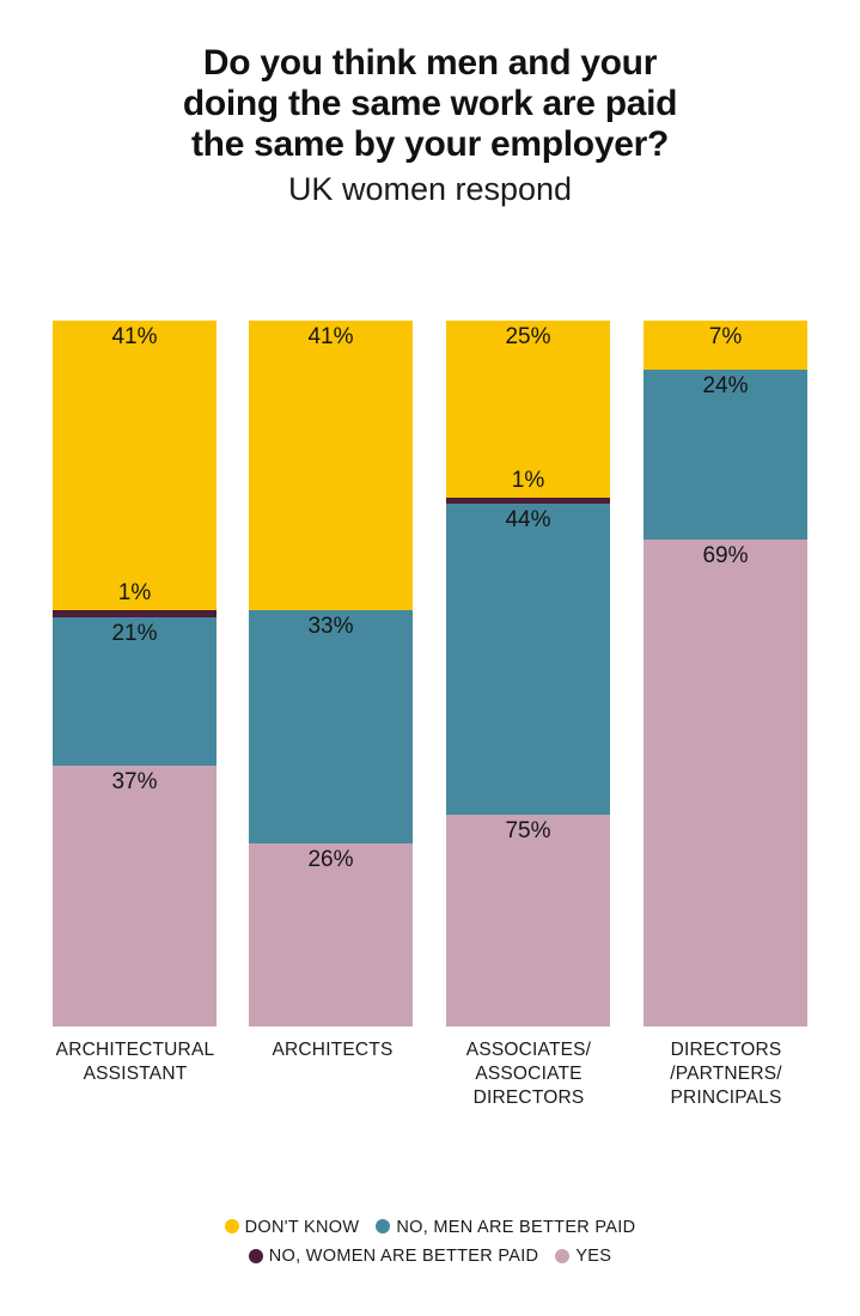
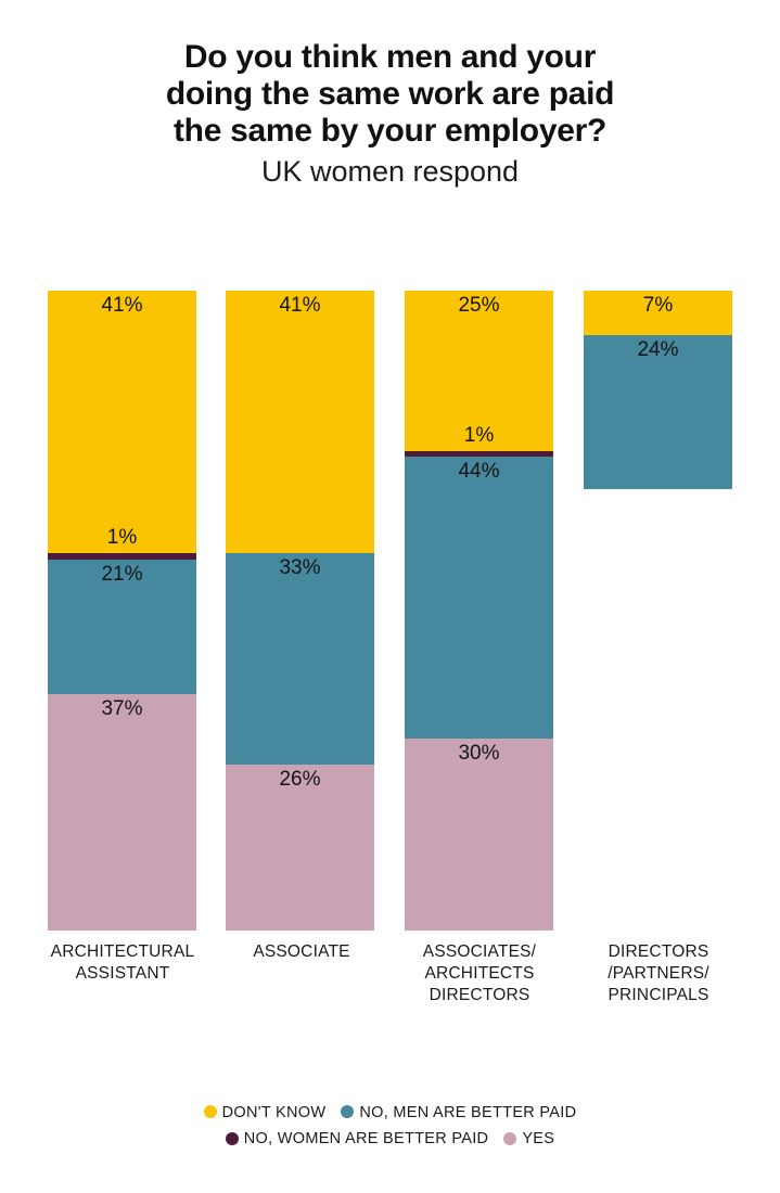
  Do you think men and your
  doing the same work are paid
  the same by your employer?
  UK women respond
  41%
  1%
  21%
  37%
  41%
  33%
  26%
  25%
  1%
  44%
- 75%
+ 30%
  7%
  24%
- 69%
  ARCHITECTURAL
  ASSISTANT
- ARCHITECTS
+ ASSOCIATE
  ASSOCIATES/
- ASSOCIATE
+ ARCHITECTS
  DIRECTORS
  DIRECTORS
  /PARTNERS/
  PRINCIPALS
  DON'T KNOW NO, MEN ARE BETTER PAID
  NO, WOMEN ARE BETTER PAID YES
